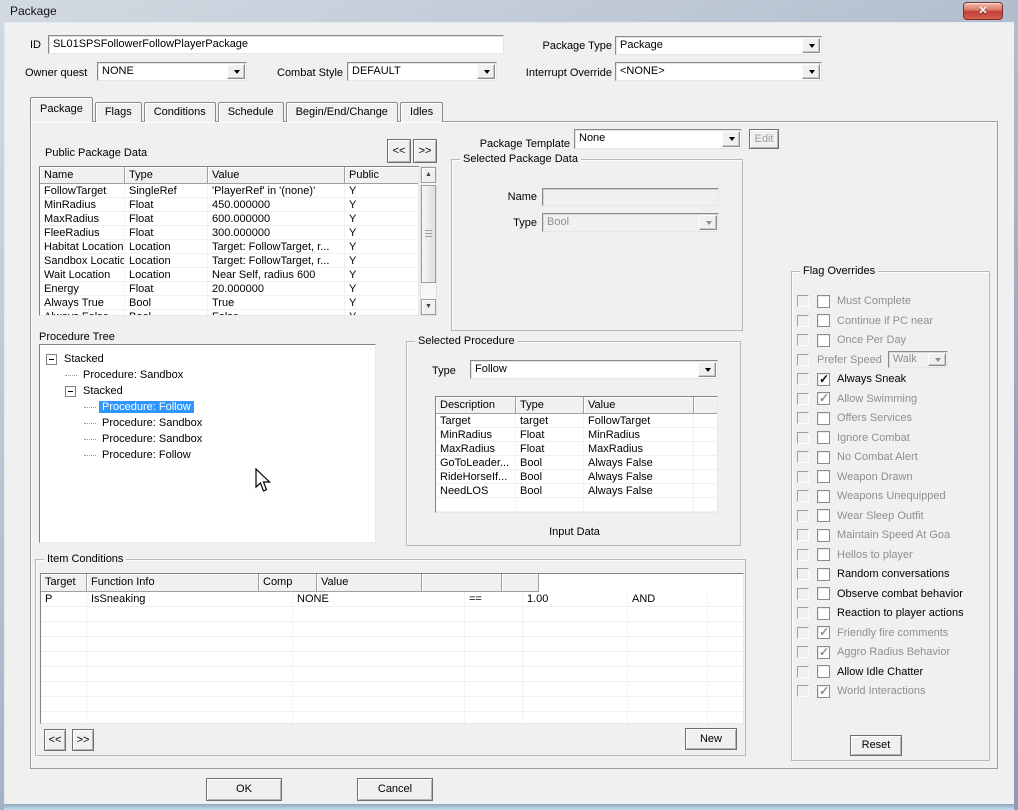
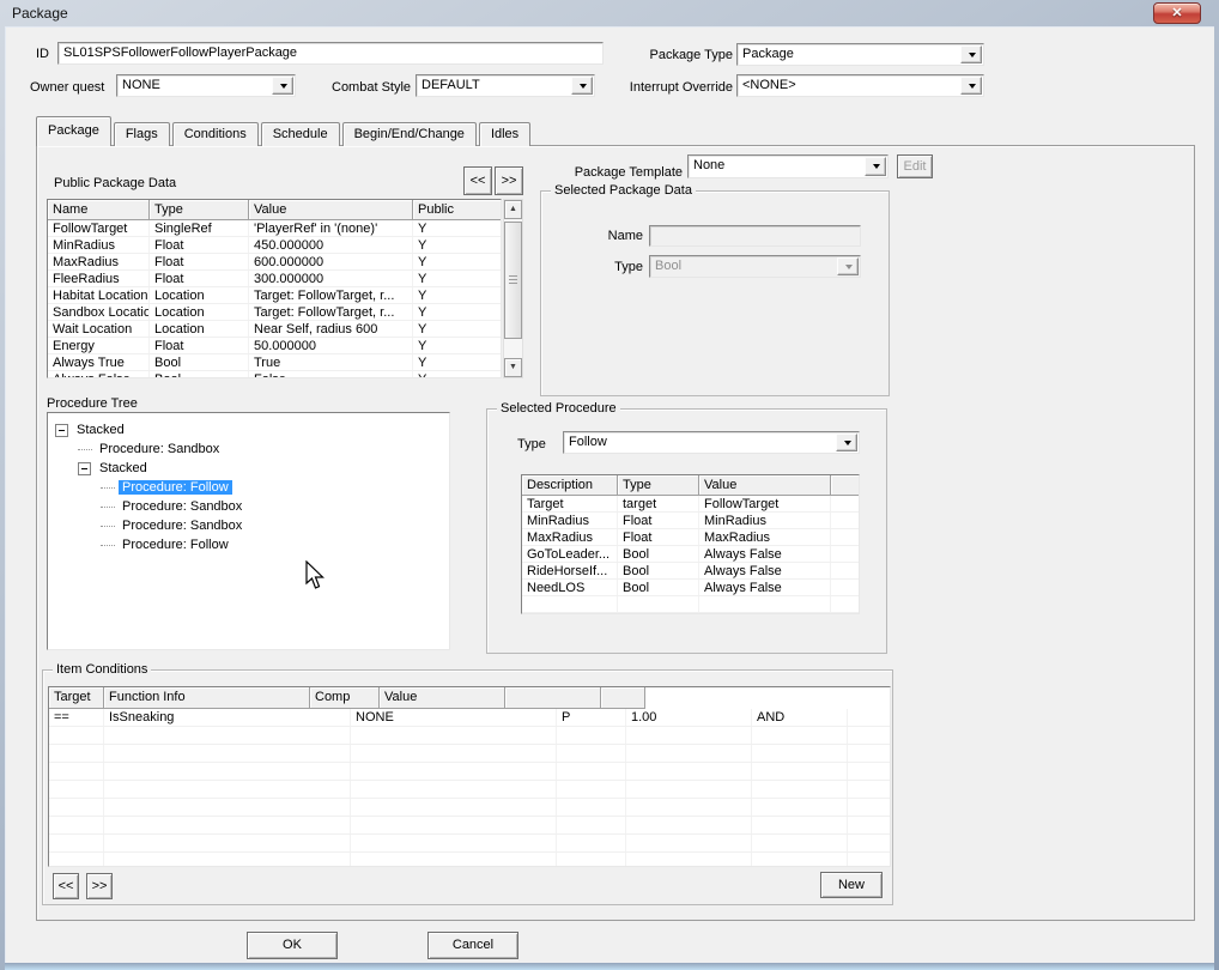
  Package
  ✕
  ID
  SL01SPSFollowerFollowPlayerPackage
  Package Type
  Package
  Owner quest
  NONE
  Combat Style
  DEFAULT
  Interrupt Override
  <NONE>
  Package
  Flags
  Conditions
  Schedule
  Begin/End/Change
  Idles
  Public Package Data
  <<
  >>
  Name
  Type
  Value
  Public
  FollowTarget
  SingleRef
  'PlayerRef' in '(none)'
  Y
  MinRadius
  Float
  450.000000
  Y
  MaxRadius
  Float
  600.000000
  Y
  FleeRadius
  Float
  300.000000
  Y
  Habitat Location
  Location
  Target: FollowTarget, r...
  Y
  Sandbox Locatio
  Location
  Target: FollowTarget, r...
  Y
  Wait Location
  Location
  Near Self, radius 600
  Y
  Energy
  Float
- 20.000000
+ 50.000000
  Y
  Always True
  Bool
  True
  Y
  Package Template
  None
  Edit
  Selected Package Data
  Name
  Type
  Bool
  Procedure Tree
  Stacked
  Procedure: Sandbox
  Stacked
  Procedure: Follow
  Procedure: Sandbox
  Procedure: Sandbox
  Procedure: Follow
  Selected Procedure
  Type
  Follow
  Description
  Type
  Value
  Target
  target
  FollowTarget
  MinRadius
  Float
  MinRadius
  MaxRadius
  Float
  MaxRadius
  GoToLeader...
  Bool
  Always False
  RideHorseIf...
  Bool
  Always False
  NeedLOS
  Bool
  Always False
- Input Data
- Flag Overrides
- Must Complete
- Continue if PC near
- Once Per Day
- Prefer Speed
- Walk
- Always Sneak
- Allow Swimming
- Offers Services
- Ignore Combat
- No Combat Alert
- Weapon Drawn
- Weapons Unequipped
- Wear Sleep Outfit
- Maintain Speed At Goa
- Hellos to player
- Random conversations
- Observe combat behavior
- Reaction to player actions
- Friendly fire comments
- Aggro Radius Behavior
- Allow Idle Chatter
- World Interactions
- Reset
  Item Conditions
  Target
  Function Info
  Comp
  Value
- P
+ ==
  IsSneaking
  NONE
- ==
+ P
  1.00
  AND
  <<
  >>
  New
  OK
  Cancel
